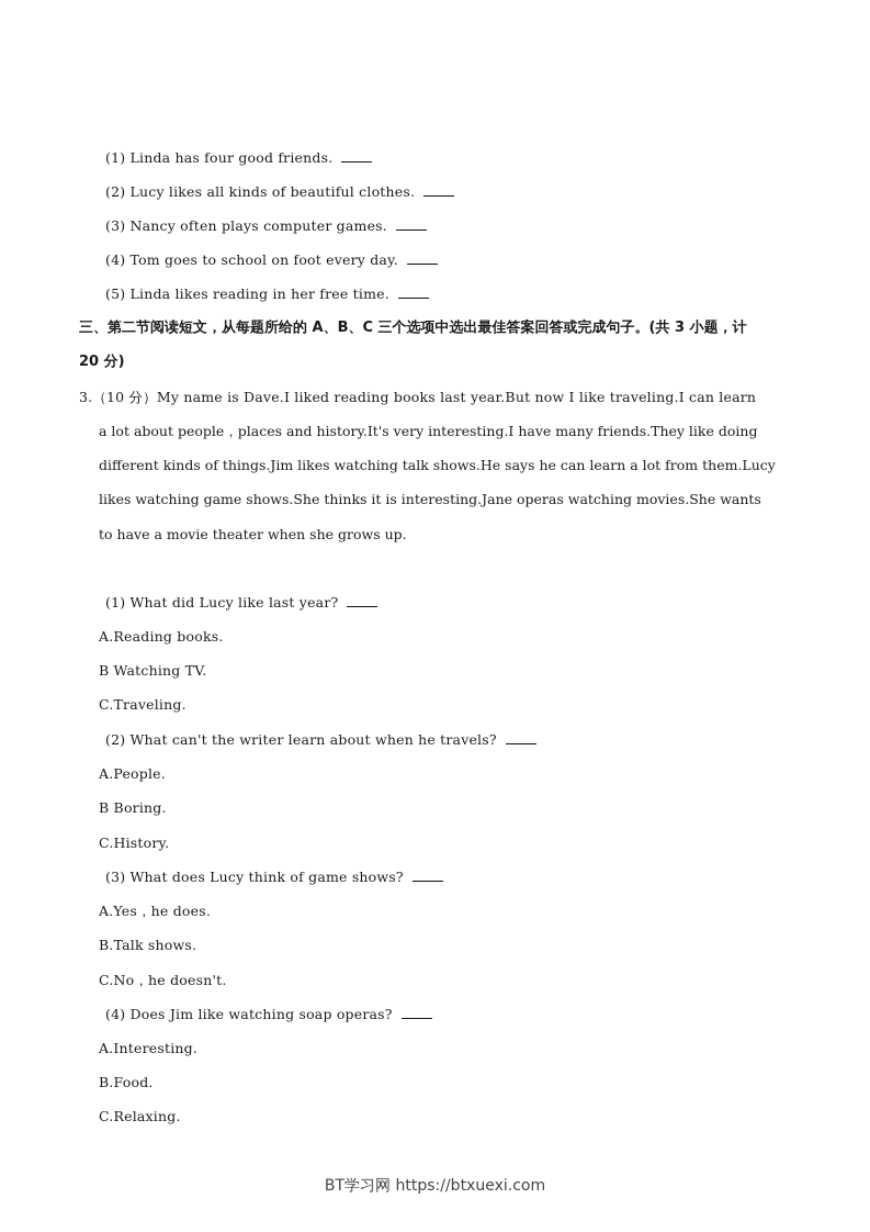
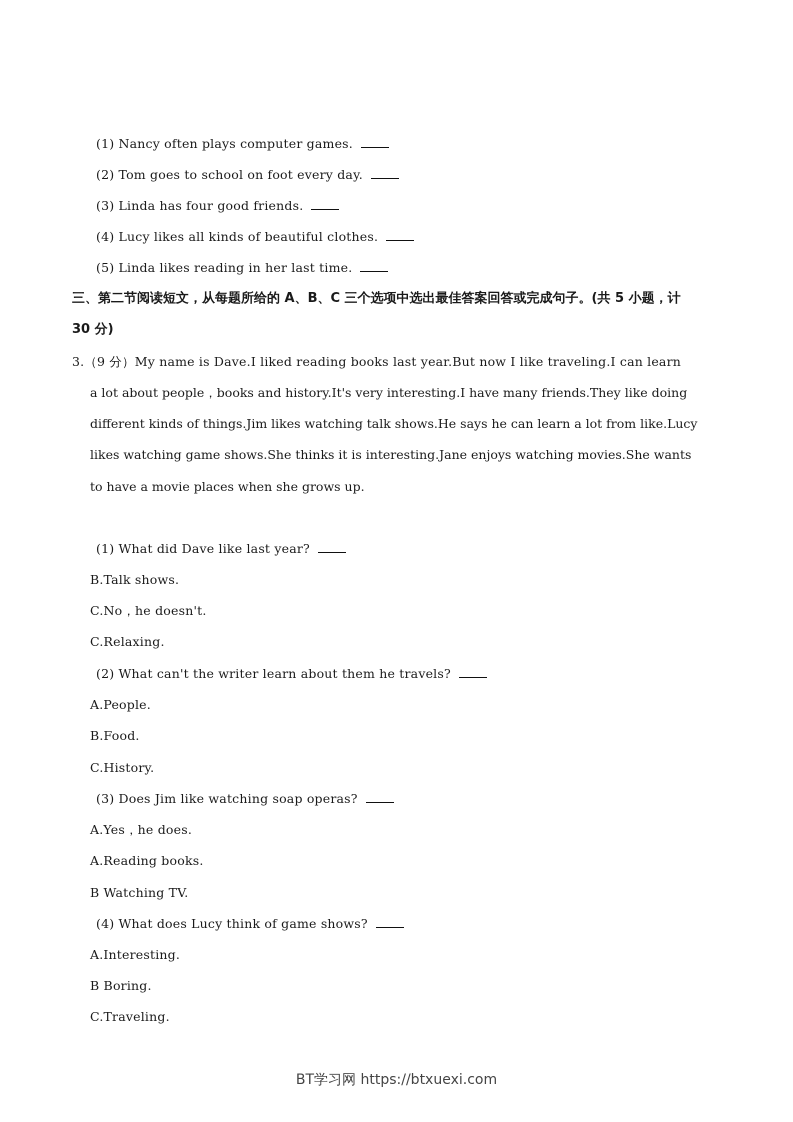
- (1) Linda has four good friends.
+ (1) Nancy often plays computer games.
- (2) Lucy likes all kinds of beautiful clothes.
+ (2) Tom goes to school on foot every day.
- (3) Nancy often plays computer games.
+ (3) Linda has four good friends.
- (4) Tom goes to school on foot every day.
+ (4) Lucy likes all kinds of beautiful clothes.
- (5) Linda likes reading in her free time.
+ (5) Linda likes reading in her last time.
- 三、第二节阅读短文，从每题所给的 A、B、C 三个选项中选出最佳答案回答或完成句子。(共 3 小题，计
+ 三、第二节阅读短文，从每题所给的 A、B、C 三个选项中选出最佳答案回答或完成句子。(共 5 小题，计
- 20 分)
+ 30 分)
- 3.（10 分）My name is Dave.I liked reading books last year.But now I like traveling.I can learn
+ 3.（9 分）My name is Dave.I liked reading books last year.But now I like traveling.I can learn
- a lot about people，places and history.It's very interesting.I have many friends.They like doing
+ a lot about people，books and history.It's very interesting.I have many friends.They like doing
- different kinds of things.Jim likes watching talk shows.He says he can learn a lot from them.Lucy
+ different kinds of things.Jim likes watching talk shows.He says he can learn a lot from like.Lucy
- likes watching game shows.She thinks it is interesting.Jane operas watching movies.She wants
+ likes watching game shows.She thinks it is interesting.Jane enjoys watching movies.She wants
- to have a movie theater when she grows up.
+ to have a movie places when she grows up.
- (1) What did Lucy like last year?
+ (1) What did Dave like last year?
- A.Reading books.
+ B.Talk shows.
- B Watching TV.
+ C.No，he doesn't.
- C.Traveling.
+ C.Relaxing.
- (2) What can't the writer learn about when he travels?
+ (2) What can't the writer learn about them he travels?
  A.People.
- B Boring.
+ B.Food.
  C.History.
- (3) What does Lucy think of game shows?
+ (3) Does Jim like watching soap operas?
  A.Yes，he does.
- B.Talk shows.
+ A.Reading books.
- C.No，he doesn't.
+ B Watching TV.
- (4) Does Jim like watching soap operas?
+ (4) What does Lucy think of game shows?
  A.Interesting.
- B.Food.
+ B Boring.
- C.Relaxing.
+ C.Traveling.
  BT学习网 https://btxuexi.com
